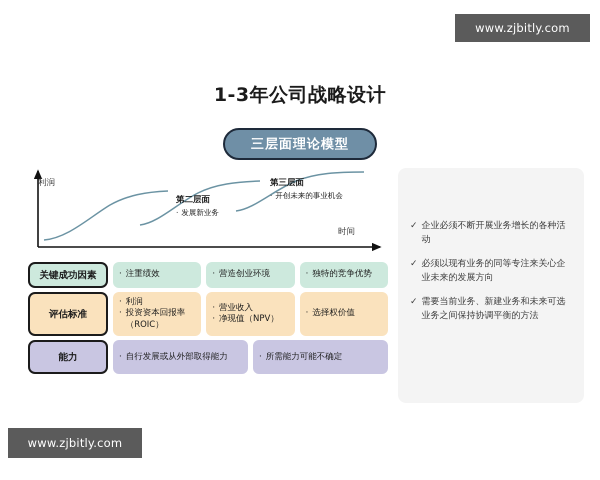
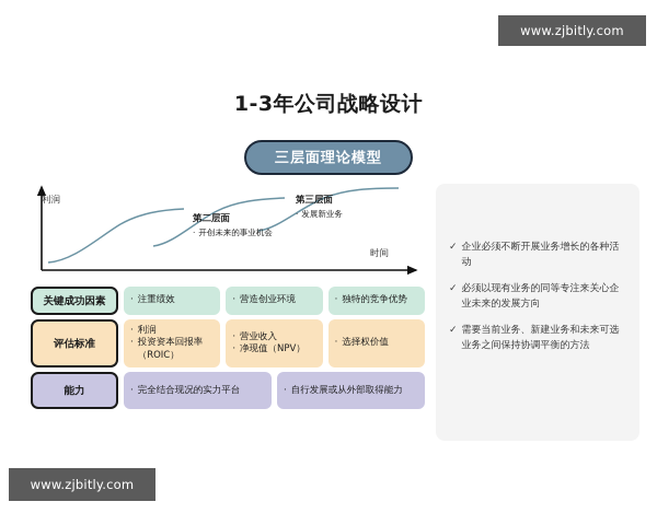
  www.zjbitly.com
  www.zjbitly.com
  1-3年公司战略设计
  三层面理论模型
  利润
  时间
  第二层面
- 发展新业务
+ 开创未来的事业机会
  第三层面
- 开创未来的事业机会
+ 发展新业务
  关键成功因素
  注重绩效
  营造创业环境
  独特的竞争优势
  评估标准
  利润
  投资资本回报率（ROIC）
  营业收入
  净现值（NPV）
  选择权价值
  能力
+ 完全结合现况的实力平台
  自行发展或从外部取得能力
- 所需能力可能不确定
  ✓
  企业必须不断开展业务增长的各种活动
  ✓
  必须以现有业务的同等专注来关心企业未来的发展方向
  ✓
  需要当前业务、新建业务和未来可选业务之间保持协调平衡的方法
